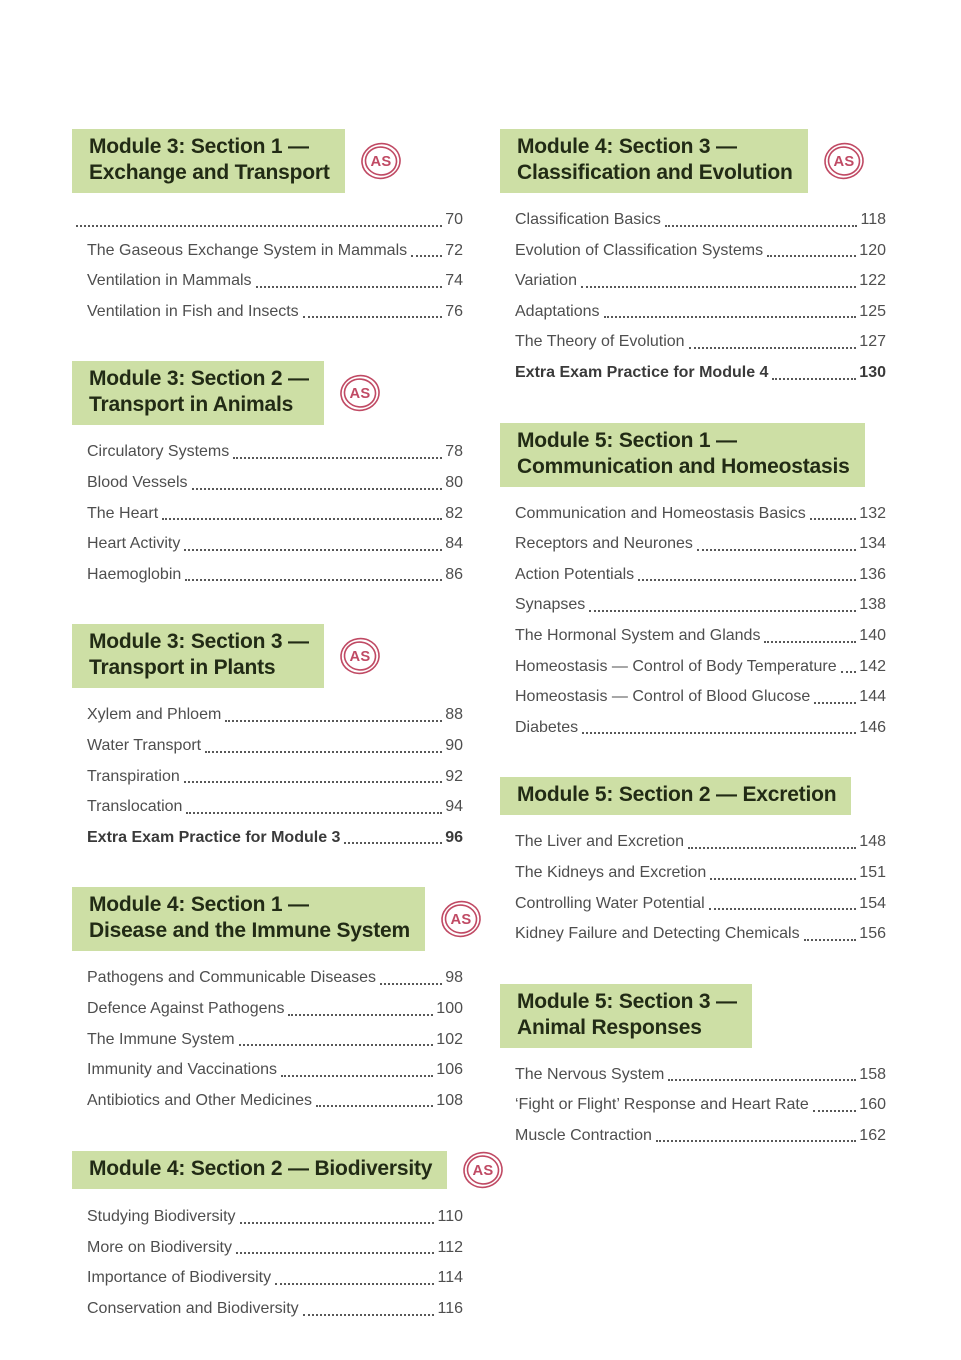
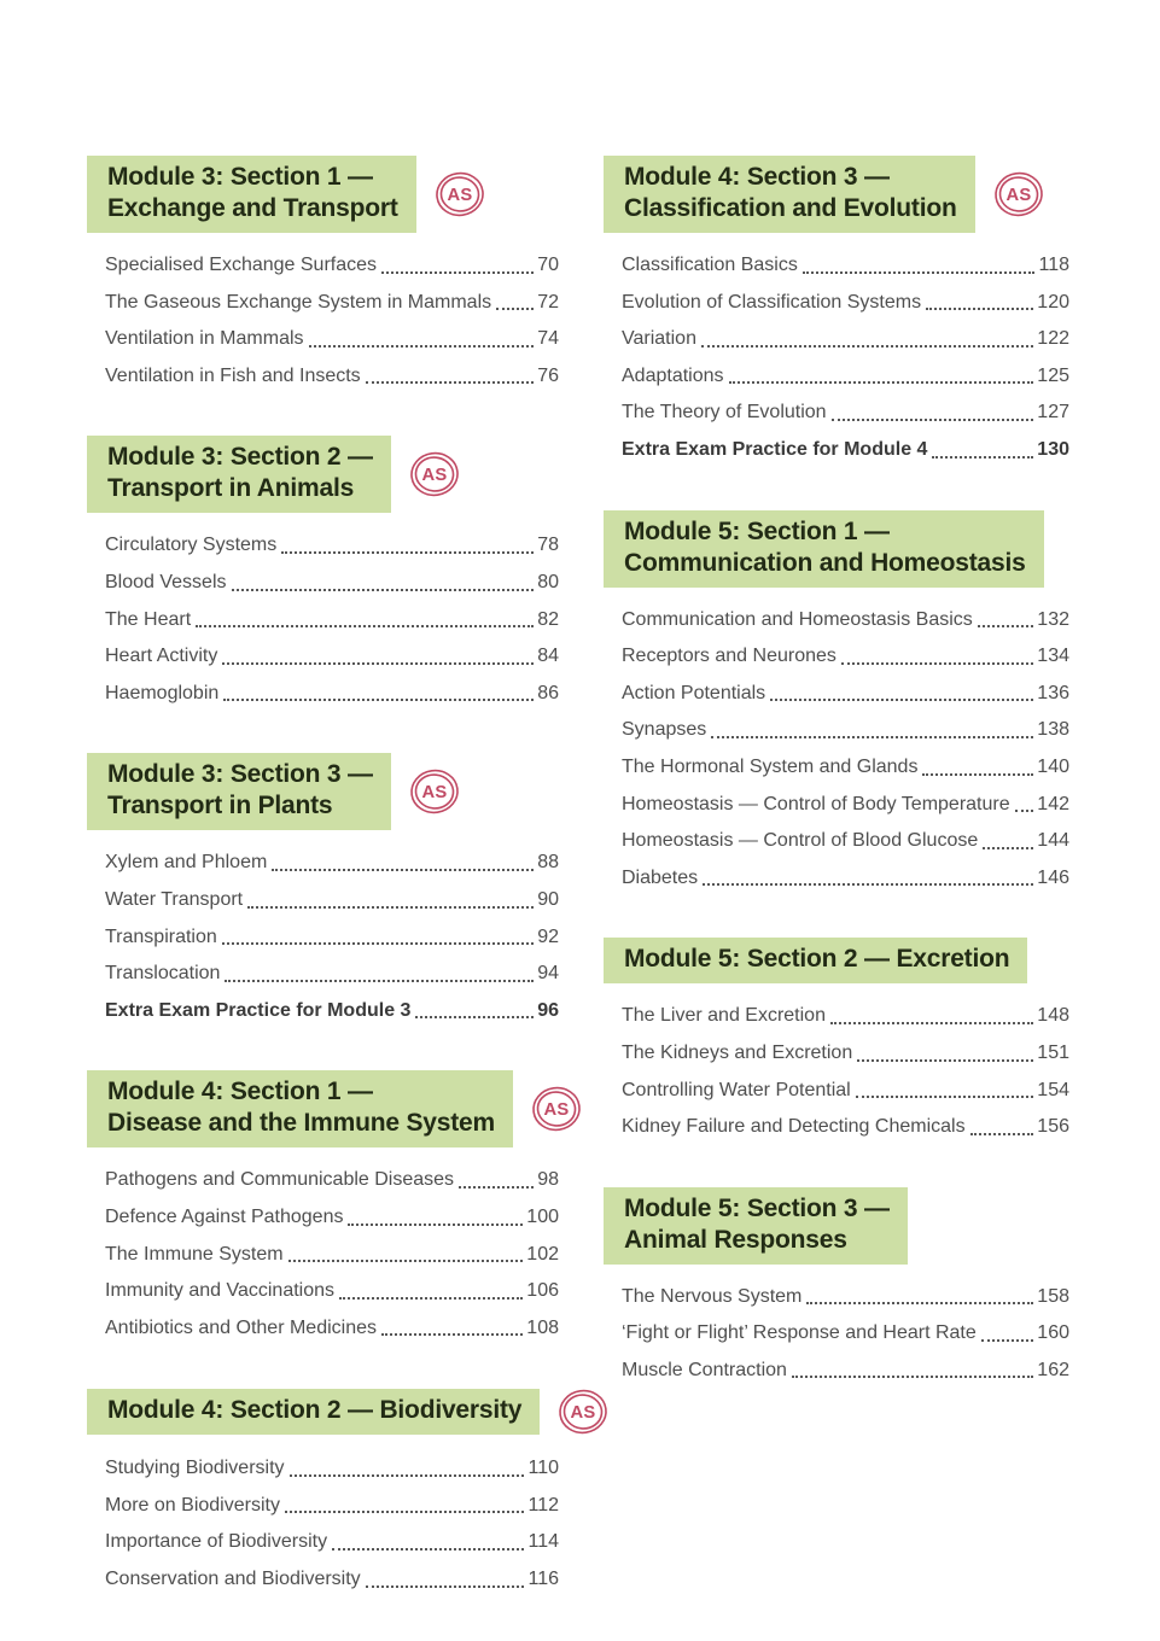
  Module 3: Section 1 —
  Exchange and Transport
  AS
+ Specialised Exchange Surfaces
  70
  The Gaseous Exchange System in Mammals
  72
  Ventilation in Mammals
  74
  Ventilation in Fish and Insects
  76
  Module 3: Section 2 —
  Transport in Animals
  AS
  Circulatory Systems
  78
  Blood Vessels
  80
  The Heart
  82
  Heart Activity
  84
  Haemoglobin
  86
  Module 3: Section 3 —
  Transport in Plants
  AS
  Xylem and Phloem
  88
  Water Transport
  90
  Transpiration
  92
  Translocation
  94
  Extra Exam Practice for Module 3
  96
  Module 4: Section 1 —
  Disease and the Immune System
  AS
  Pathogens and Communicable Diseases
  98
  Defence Against Pathogens
  100
  The Immune System
  102
  Immunity and Vaccinations
  106
  Antibiotics and Other Medicines
  108
  Module 4: Section 2 — Biodiversity
  AS
  Studying Biodiversity
  110
  More on Biodiversity
  112
  Importance of Biodiversity
  114
  Conservation and Biodiversity
  116
  Module 4: Section 3 —
  Classification and Evolution
  AS
  Classification Basics
  118
  Evolution of Classification Systems
  120
  Variation
  122
  Adaptations
  125
  The Theory of Evolution
  127
  Extra Exam Practice for Module 4
  130
  Module 5: Section 1 —
  Communication and Homeostasis
  Communication and Homeostasis Basics
  132
  Receptors and Neurones
  134
  Action Potentials
  136
  Synapses
  138
  The Hormonal System and Glands
  140
  Homeostasis — Control of Body Temperature
  142
  Homeostasis — Control of Blood Glucose
  144
  Diabetes
  146
  Module 5: Section 2 — Excretion
  The Liver and Excretion
  148
  The Kidneys and Excretion
  151
  Controlling Water Potential
  154
  Kidney Failure and Detecting Chemicals
  156
  Module 5: Section 3 —
  Animal Responses
  The Nervous System
  158
  ‘Fight or Flight’ Response and Heart Rate
  160
  Muscle Contraction
  162
